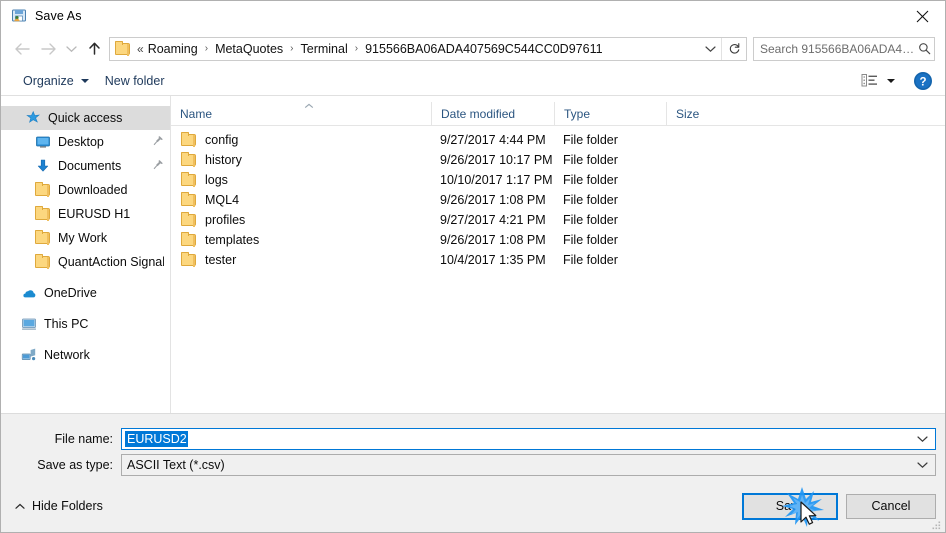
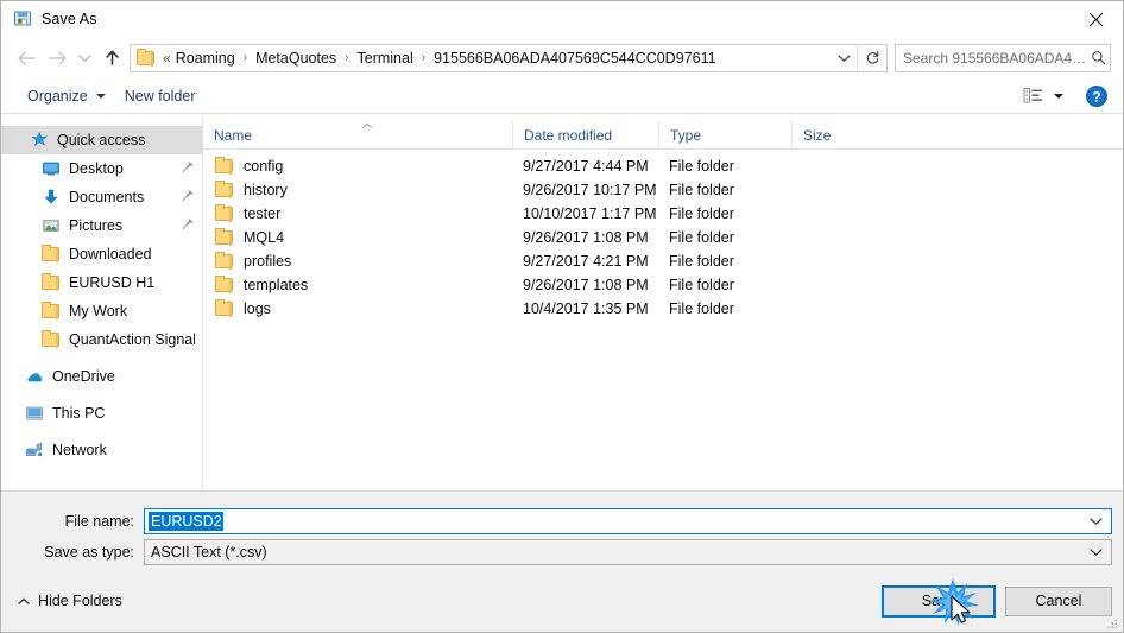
  Save As
  «
  Roaming
  ›
  MetaQuotes
  ›
  Terminal
  ›
  915566BA06ADA407569C544CC0D97611
  Search 915566BA06ADA407
  Organize
  New folder
  ?
  Quick access
  Desktop
  Documents
+ Pictures
  Downloaded
  EURUSD H1
  My Work
  QuantAction Signal
  OneDrive
  This PC
  Network
  Name
  Date modified
  Type
  Size
  config
  9/27/2017 4:44 PM
  File folder
  history
  9/26/2017 10:17 PM
  File folder
- logs
+ tester
  10/10/2017 1:17 PM
  File folder
  MQL4
  9/26/2017 1:08 PM
  File folder
  profiles
  9/27/2017 4:21 PM
  File folder
  templates
  9/26/2017 1:08 PM
  File folder
- tester
+ logs
  10/4/2017 1:35 PM
  File folder
  File name:
  EURUSD2
  Save as type:
  ASCII Text (*.csv)
  Hide Folders
  Cancel
